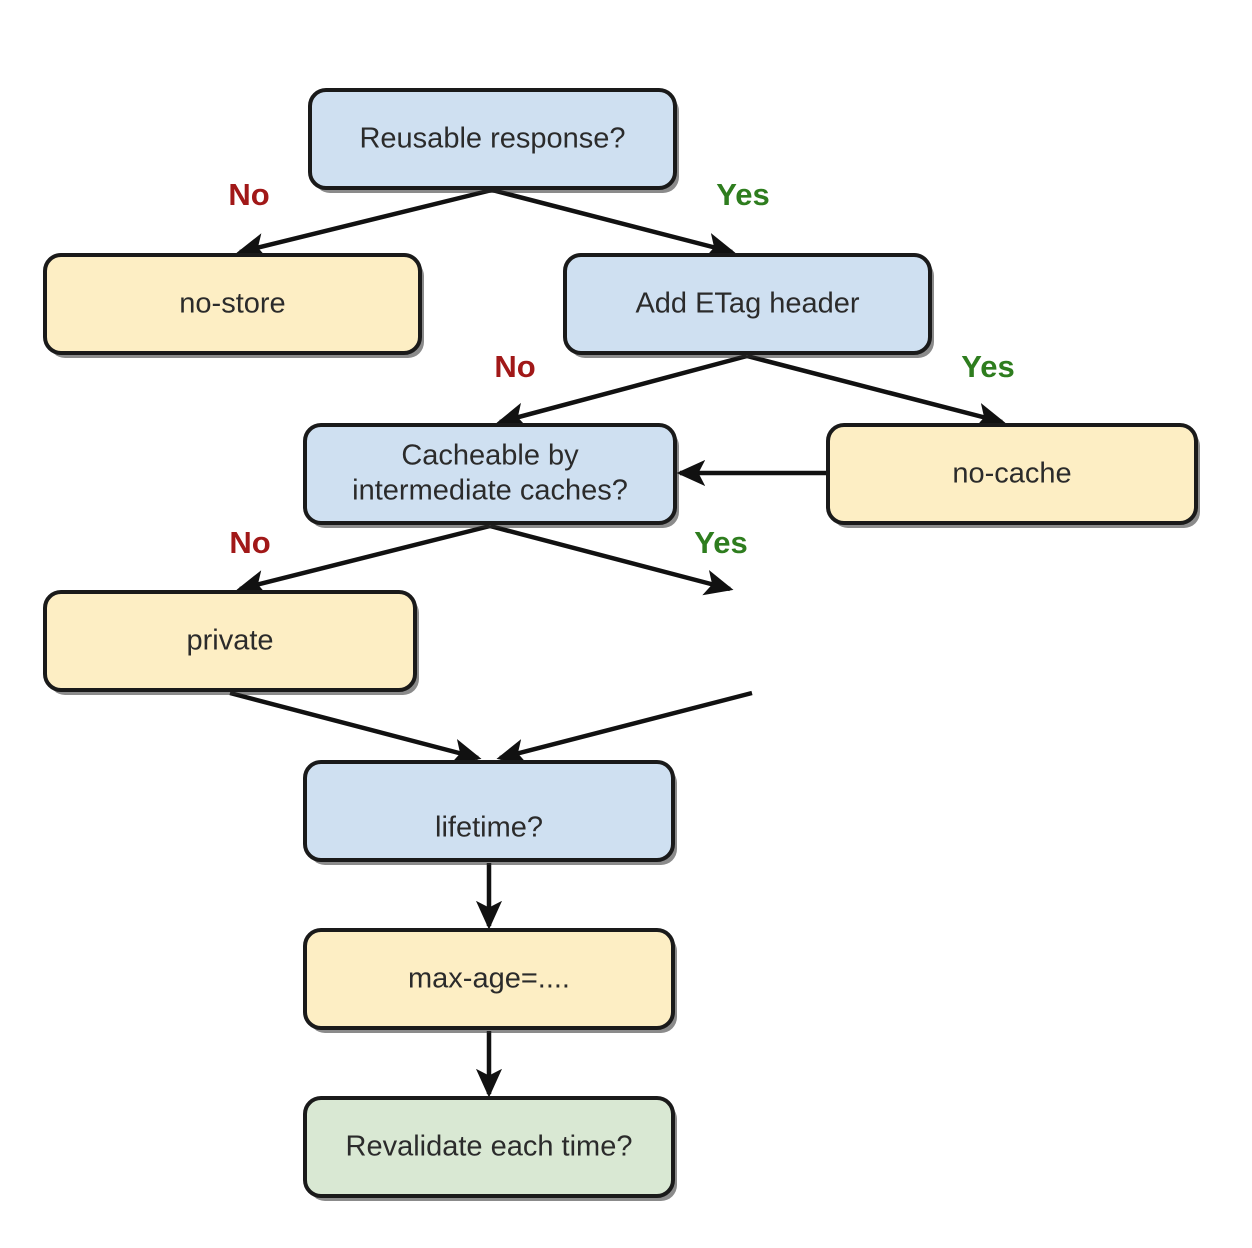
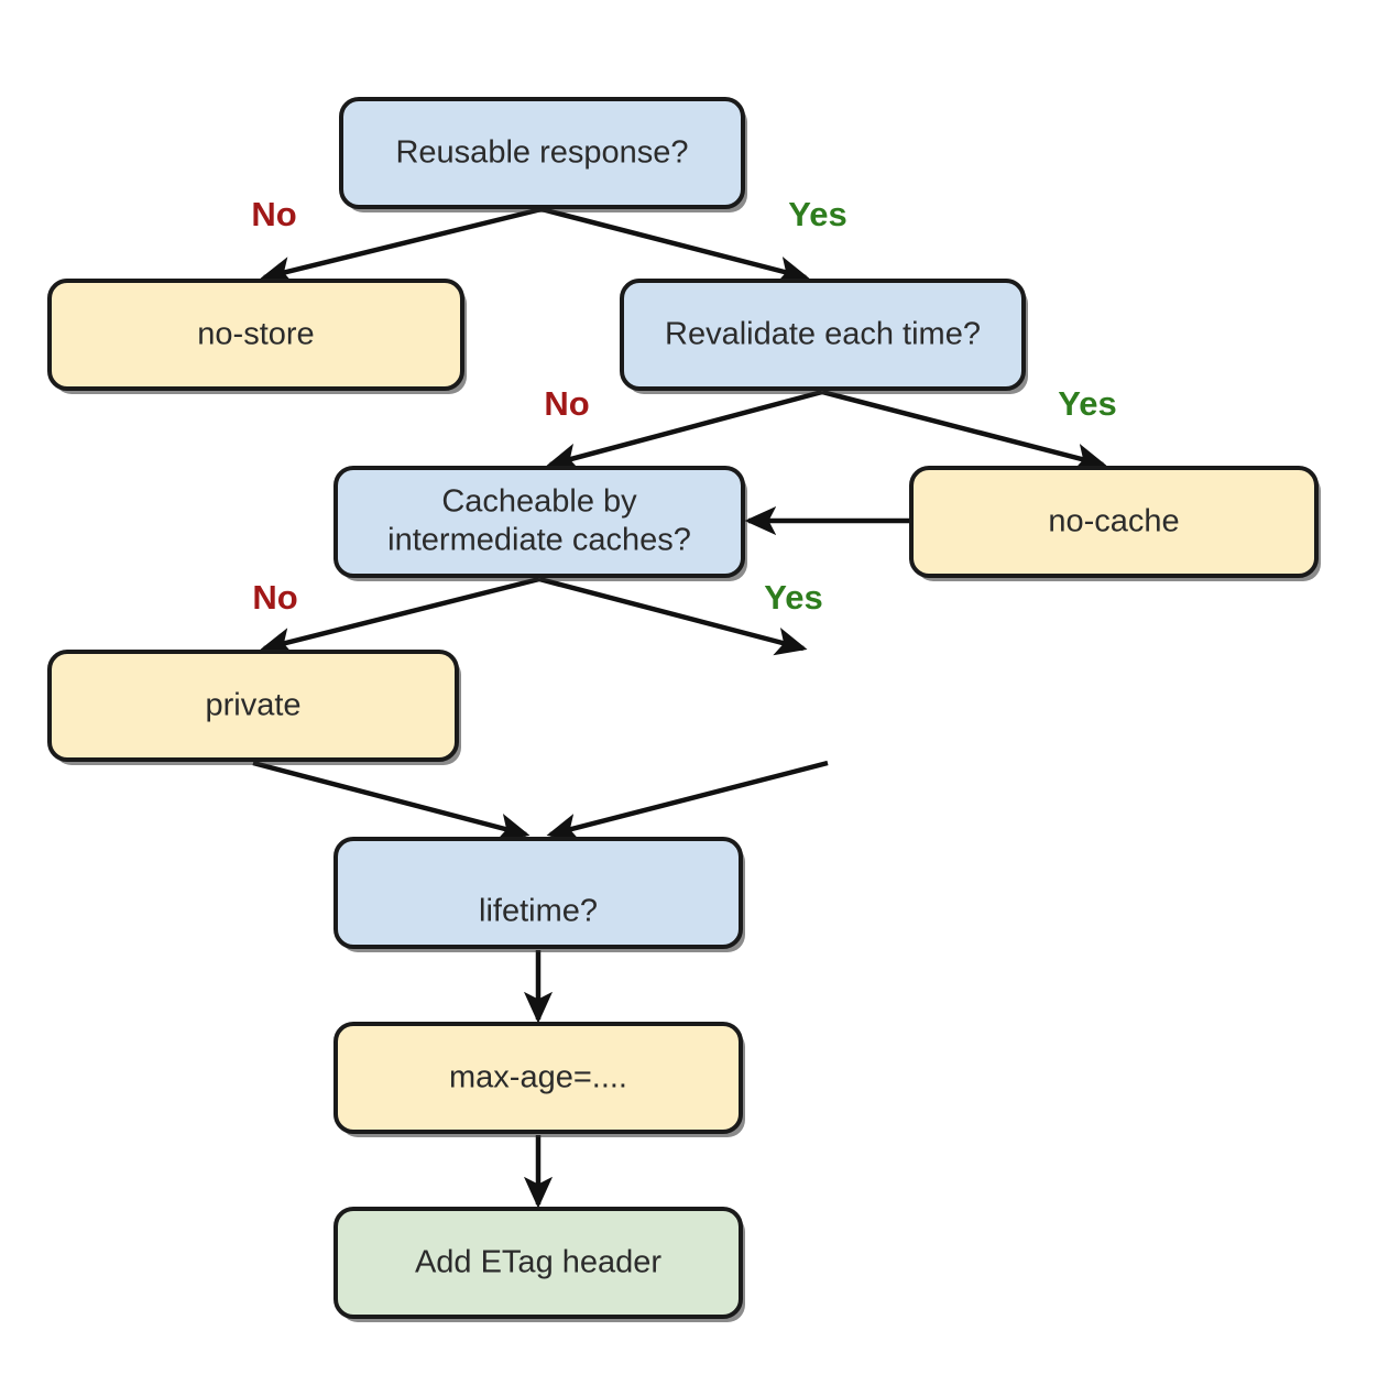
  Reusable response?
  no-store
- Add ETag header
+ Revalidate each time?
  Cacheable by
  intermediate caches?
  no-cache
  private
  lifetime?
  max-age=....
- Revalidate each time?
+ Add ETag header
  No
  Yes
  No
  Yes
  No
  Yes
